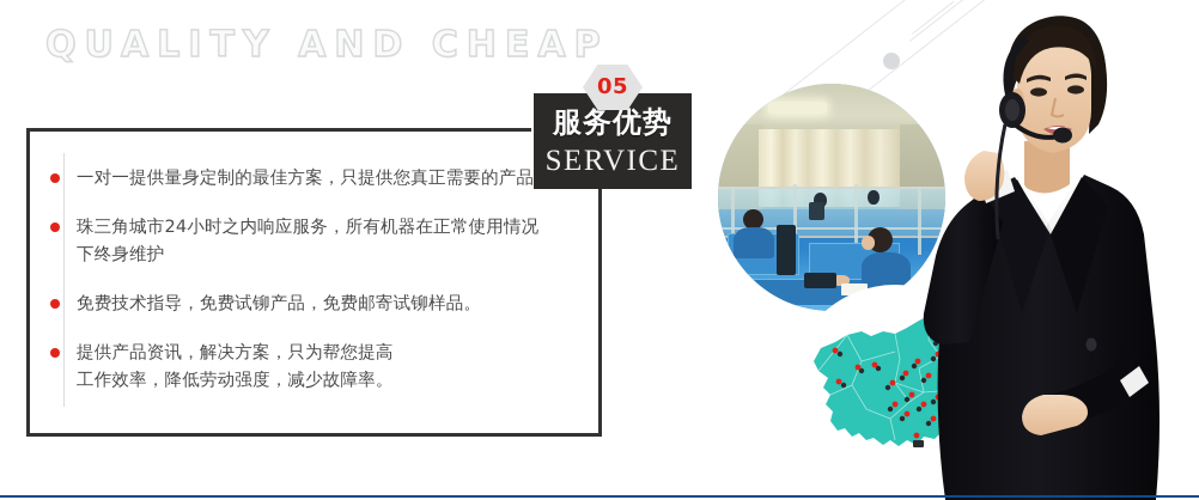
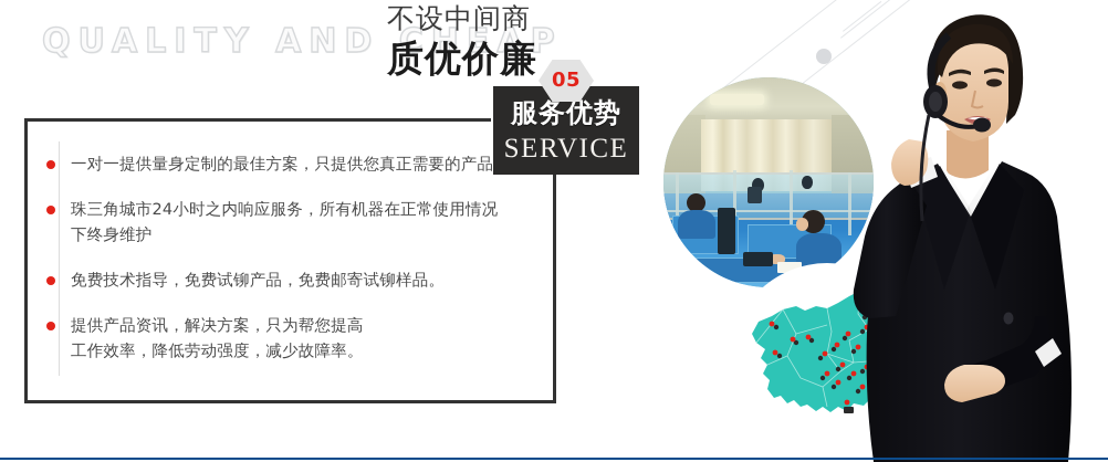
  QUALITY AND CHEAP
+ 不设中间商
+ 质优价廉
  一对一提供量身定制的最佳方案，只提供您真正需要的产品
  珠三角城市24小时之内响应服务，所有机器在正常使用情况
  下终身维护
  免费技术指导，免费试铆产品，免费邮寄试铆样品。
  提供产品资讯，解决方案，只为帮您提高
  工作效率，降低劳动强度，减少故障率。
  服务优势
  SERVICE
  05
